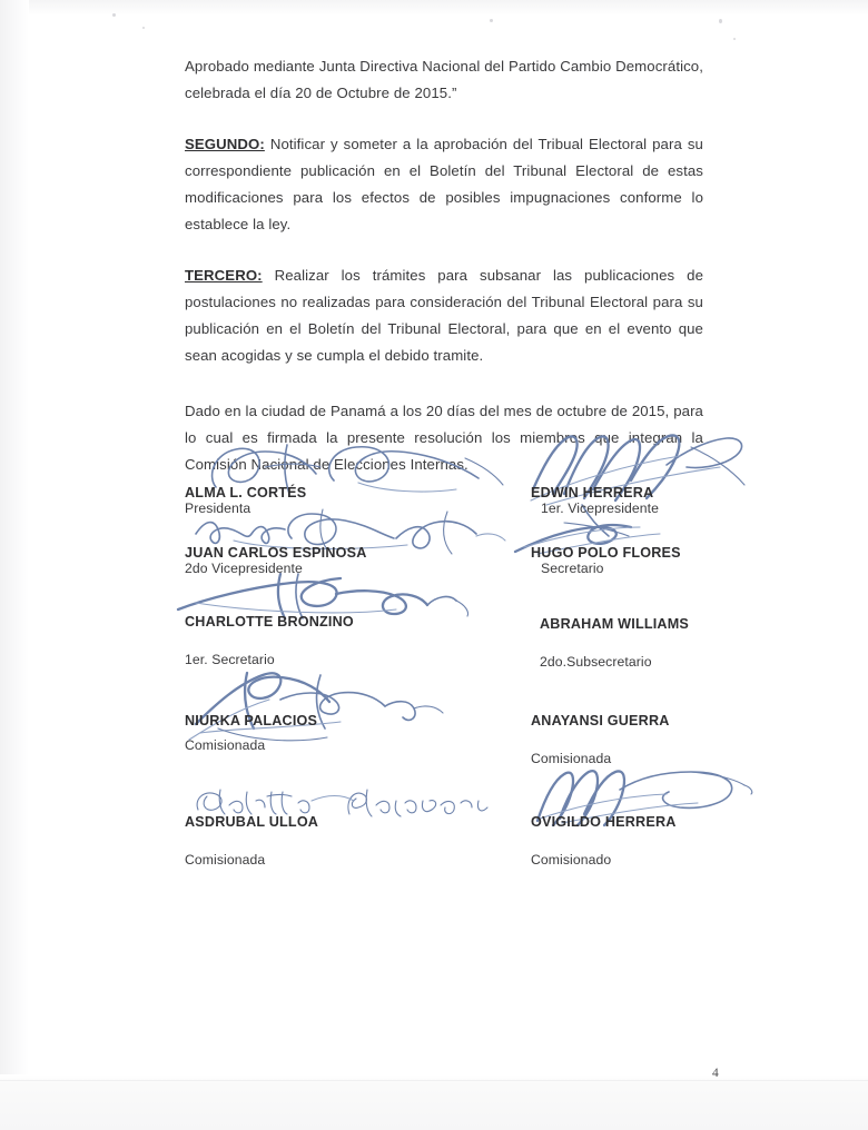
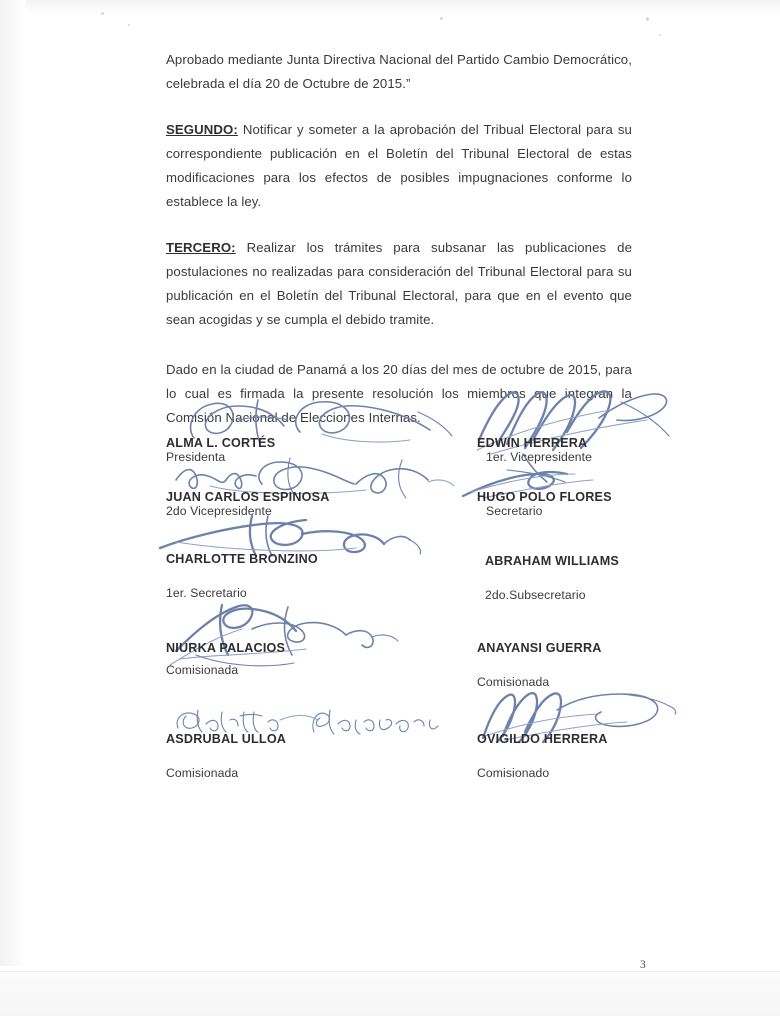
  Aprobado mediante Junta Directiva Nacional del Partido Cambio Democrático, celebrada el día 20 de Octubre de 2015.”
  SEGUNDO: Notificar y someter a la aprobación del Tribual Electoral para su correspondiente publicación en el Boletín del Tribunal Electoral de estas modificaciones para los efectos de posibles impugnaciones conforme lo establece la ley.
  TERCERO: Realizar los trámites para subsanar las publicaciones de postulaciones no realizadas para consideración del Tribunal Electoral para su publicación en el Boletín del Tribunal Electoral, para que en el evento que sean acogidas y se cumpla el debido tramite.
  Dado en la ciudad de Panamá a los 20 días del mes de octubre de 2015, para lo cual es firmada la presente resolución los miembse intega la Comisión Nac de Elecciones Interns.
  ALMA L. CORTÉS
  Presidenta
  JUAN CARLOS ESPINOSA
  2do Vicepresidente
  CHARLOTTE BRONZINO
  1er. Secretario
  NIURKA PALACIOS
  Comisionada
  ASDRUBAL ULLOA
  Comisionada
  EDWIN HERRERA
  1er. Vicepresidente
  HUGO POLO FLORES
  Secretario
  ABRAHAM WILLIAMS
  2do.Subsecretario
  ANAYANSI GUERRA
  Comisionada
  OVIGILDO HERRERA
  Comisionado
- 4
+ 3
